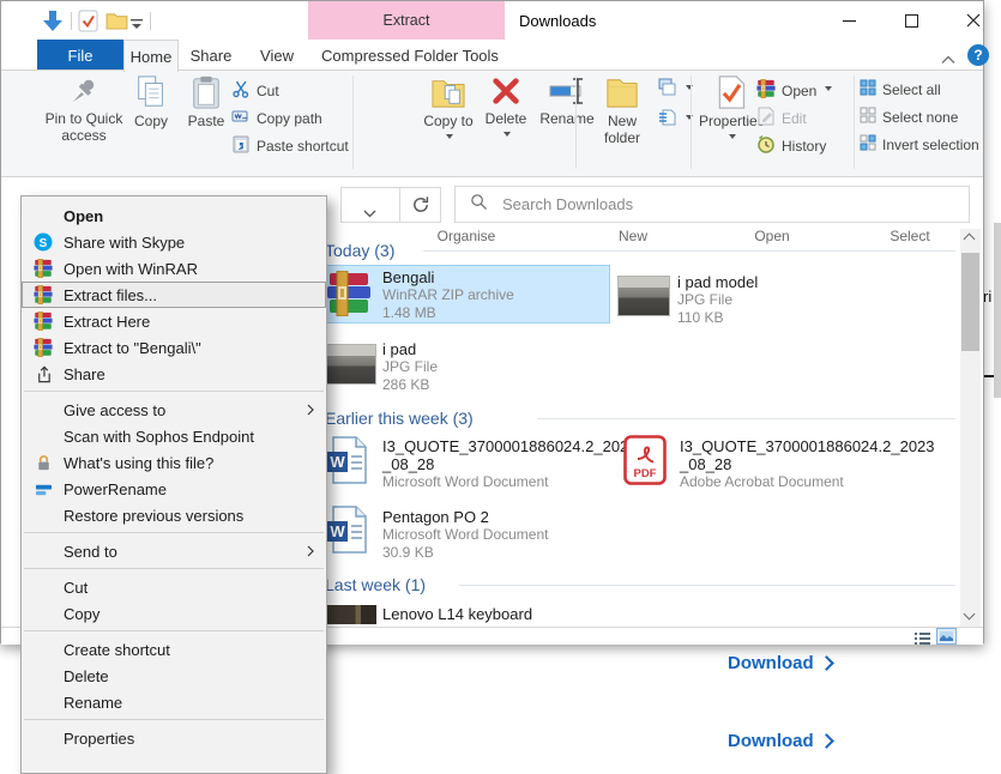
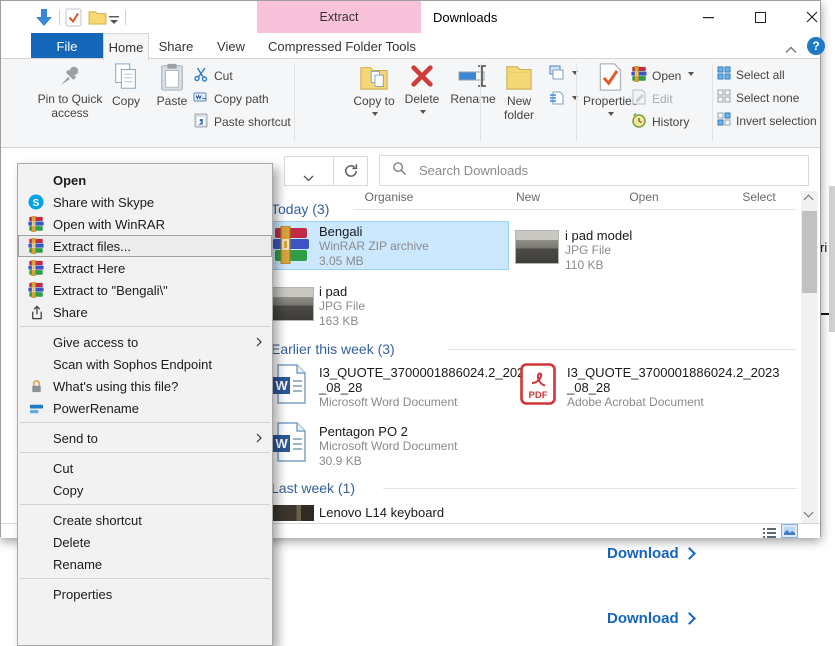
  Download
  Download
  ri
  Extract
  Downloads
  File
  Home
  Share
  View
  Compressed Folder Tools
  ?
  Pin to Quick access
  Copy
  Paste
  Cut
  Copy path
  Paste shortcut
  Copy to
  Delete
  Rename
  Organise
  New folder
  New
  Propertie
  Open
  Edit
  History
  Open
  Select all
  Select none
  Invert selection
  Select
  Search Downloads
  Today (3)
  Bengali
  WinRAR ZIP archive
- 1.48 MB
+ 3.05 MB
  i pad model
  JPG File
  110 KB
  i pad
  JPG File
- 286 KB
+ 163 KB
  Earlier this week (3)
  W
  I3_QUOTE_3700001886024.2_20_08_28
  Microsoft Word Document
  PDF
  I3_QUOTE_3700001886024.2_2023_08_28
  Adobe Acrobat Document
  W
  Pentagon PO 2
  Microsoft Word Document
  30.9 KB
  Last week (1)
  Lenovo L14 keyboard
  Open
  S
  Share with Skype
  Open with WinRAR
  Extract files...
  Extract Here
  Extract to "Bengali\"
  Share
  Give access to
  Scan with Sophos Endpoint
  What's using this file?
  PowerRename
- Restore previous versions
  Send to
  Cut
  Copy
  Create shortcut
  Delete
  Rename
  Properties
